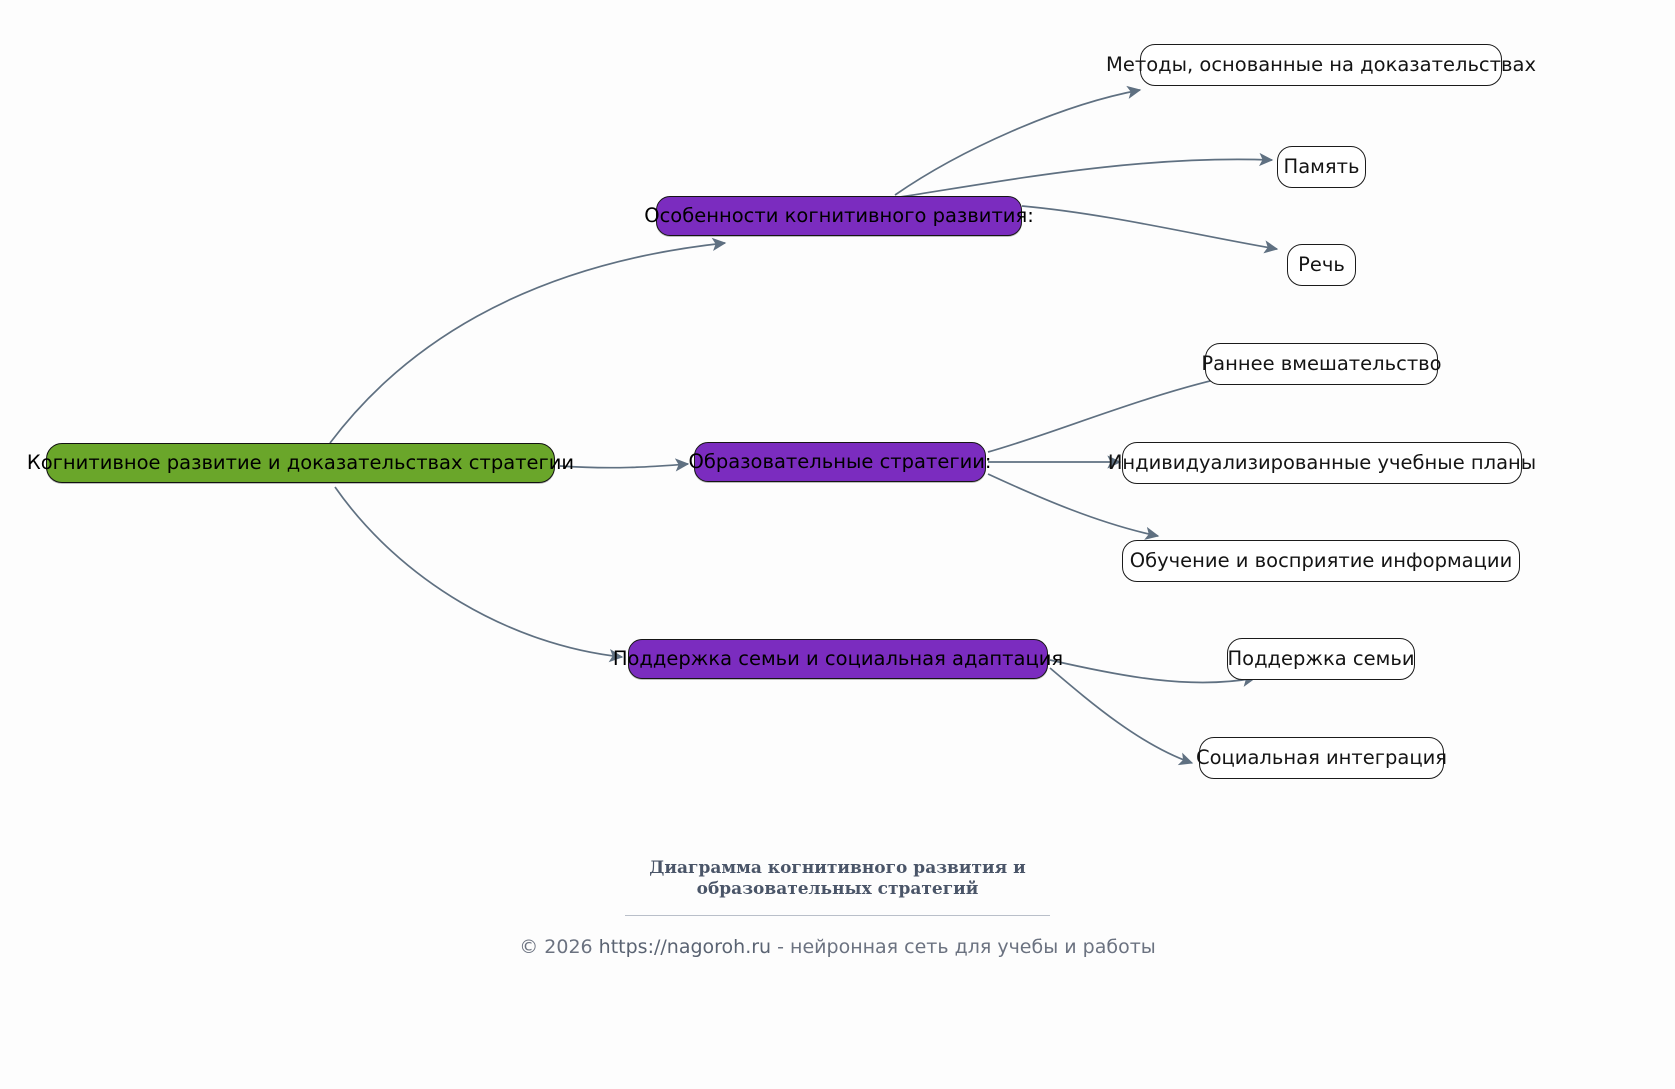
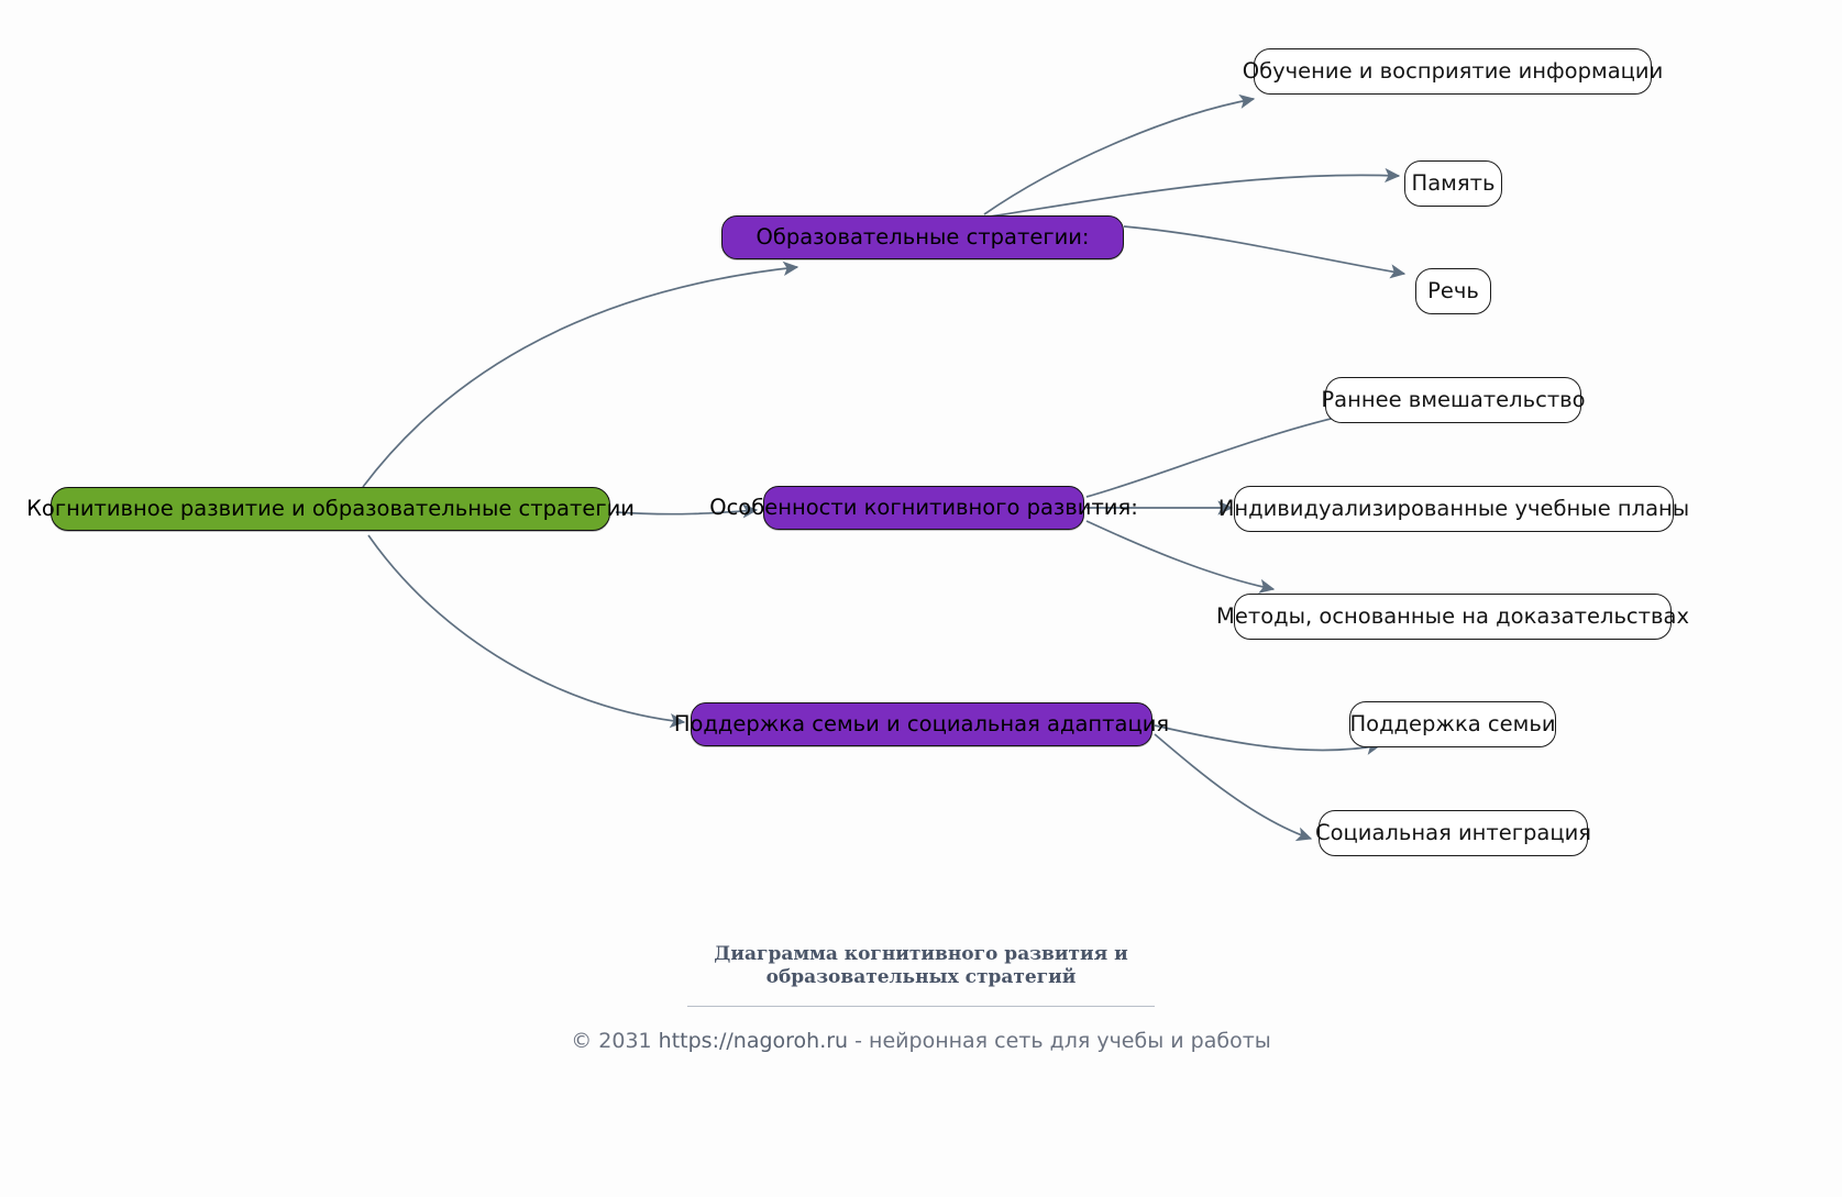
- Когнитивное развитие и доказательствах стратегии
+ Когнитивное развитие и образовательные стратегии
- Особенности когнитивного развития:
+ Образовательные стратегии:
- Методы, основанные на доказательствах
+ Обучение и восприятие информации
  Память
  Речь
- Образовательные стратегии:
+ Особенности когнитивного развития:
  Раннее вмешательство
  Индивидуализированные учебные планы
- Обучение и восприятие информации
+ Методы, основанные на доказательствах
  Поддержка семьи и социальная адаптация
  Поддержка семьи
  Социальная интеграция
  Диаграмма когнитивного развития и
  образовательных стратегий
- © 2026 https://nagoroh.ru - нейронная сеть для учебы и работы
+ © 2031 https://nagoroh.ru - нейронная сеть для учебы и работы
